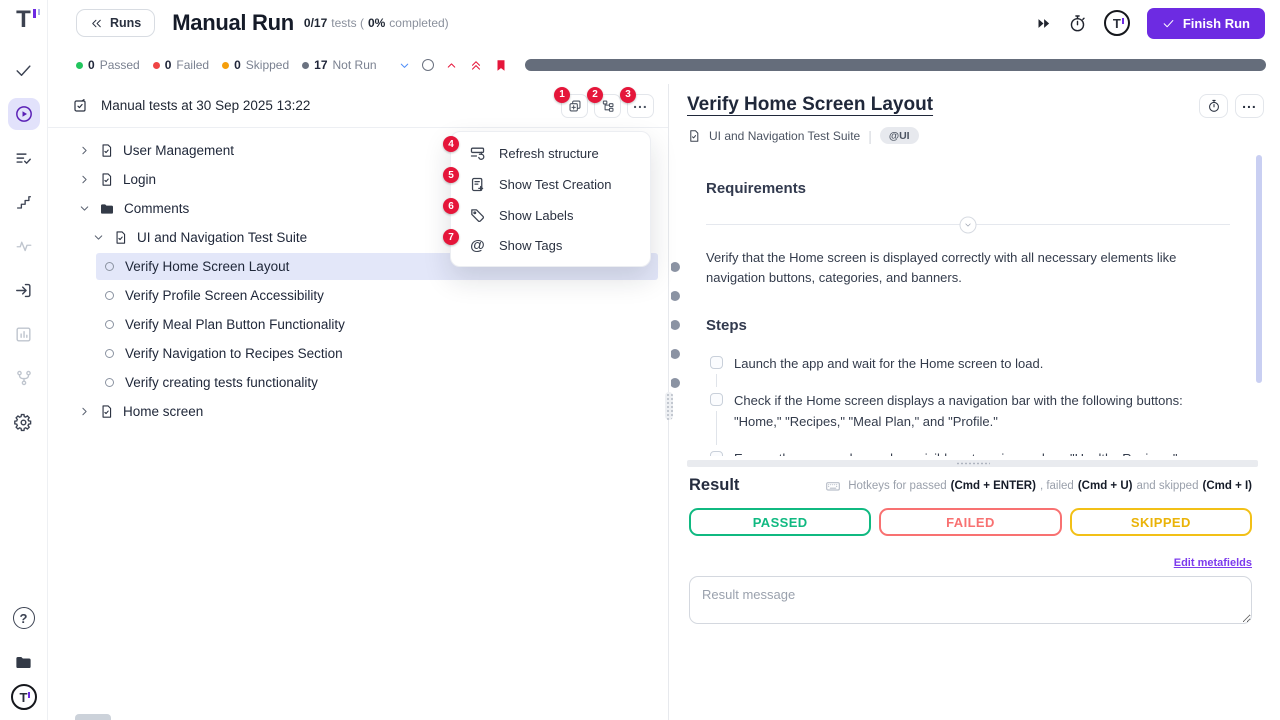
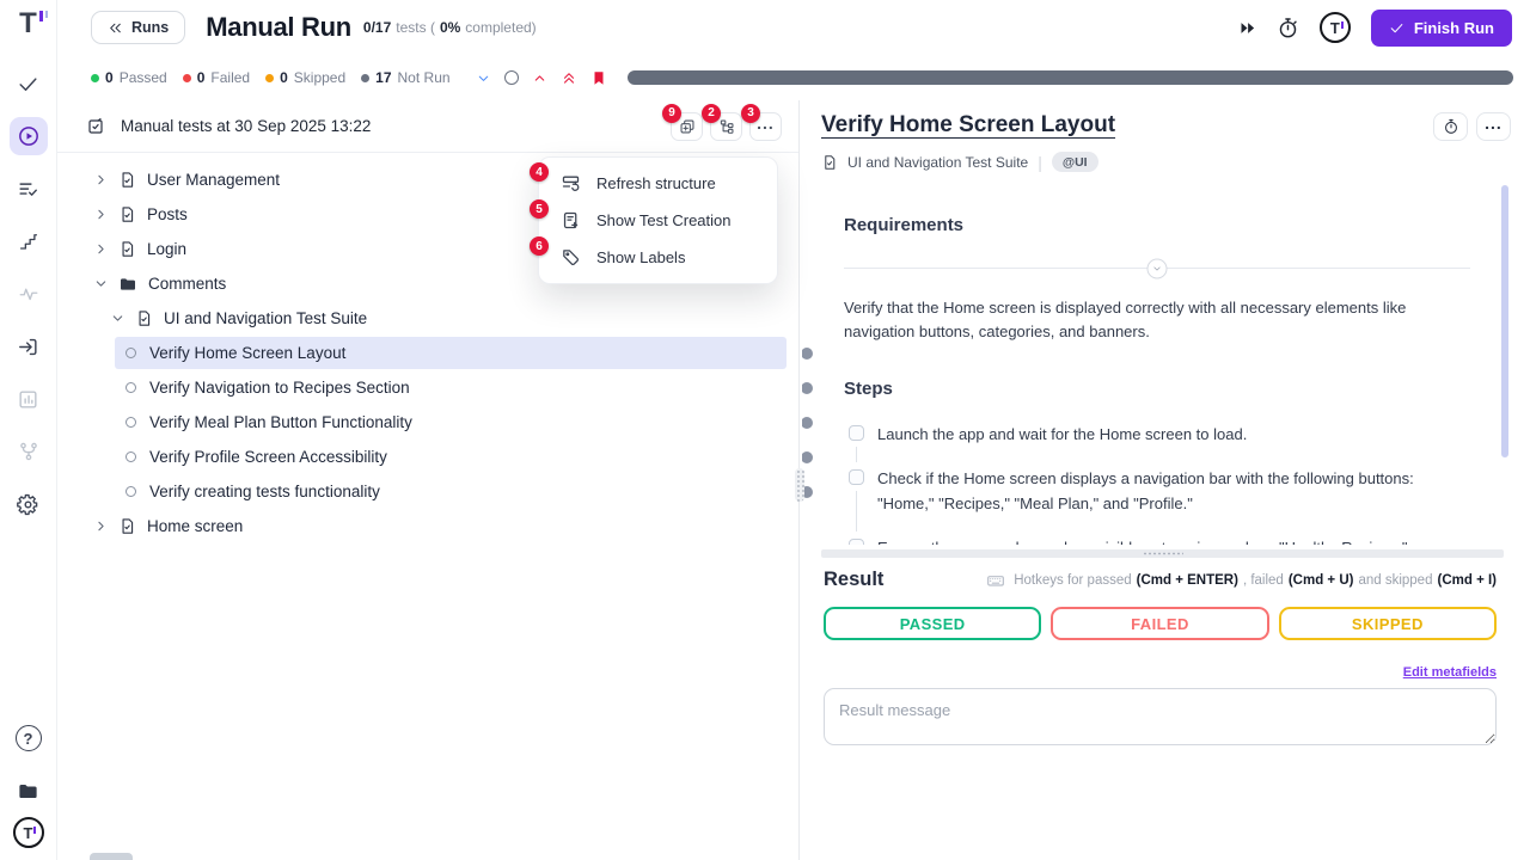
  T
  ?
  T
  Runs
  Manual Run
  0/17
  tests (
  0%
  completed)
  T
  Finish Run
  0
  Passed
  0
  Failed
  0
  Skipped
  17
  Not Run
  Manual tests at 30 Sep 2025 13:22
- 1
+ 9
  2
  3
  ...
  User Management
+ Posts
  Login
  Comments
  UI and Navigation Test Suite
  Verify Home Screen Layout
- Verify Profile Screen Accessibility
+ Verify Navigation to Recipes Section
  Verify Meal Plan Button Functionality
- Verify Navigation to Recipes Section
+ Verify Profile Screen Accessibility
  Verify creating tests functionality
  Home screen
  4
  Refresh structure
  5
  Show Test Creation
  6
  Show Labels
- 7
- @
- Show Tags
  Verify Home Screen Layout
  ...
  UI and Navigation Test Suite
  |
  @UI
  Requirements
  Verify that the Home screen is displayed correctly with all necessary elements like navigation buttons, categories, and banners.
  Steps
  Launch the app and wait for the Home screen to load.
  Check if the Home screen displays a navigation bar with the following buttons: "Home," "Recipes," "Meal Plan," and "Profile."
  Result
  Hotkeys for passed
  (Cmd + ENTER)
  , failed
  (Cmd + U)
  and skipped
  (Cmd + I)
  PASSED
  FAILED
  SKIPPED
  Edit metafields
  Result message
